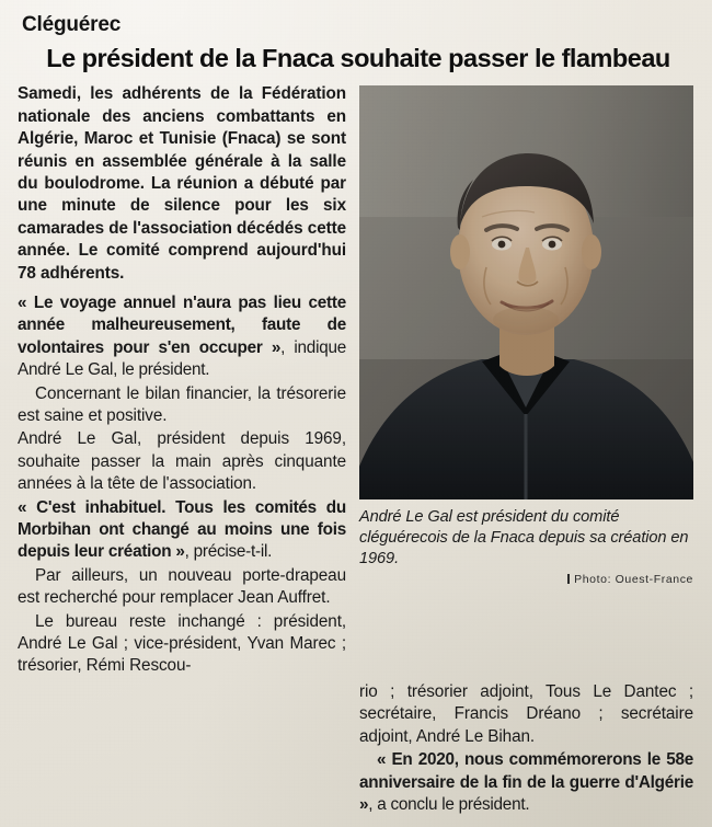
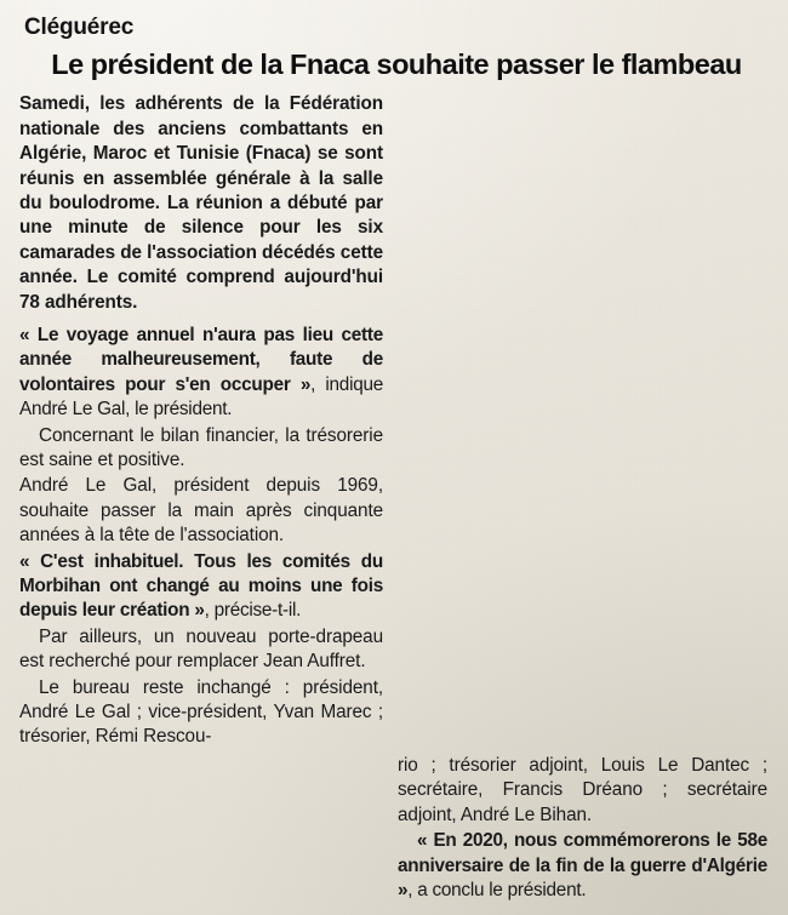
  Cléguérec
  Le président de la Fnaca souhaite passer le flambeau
  Samedi, les adhérents de la Fédération nationale des anciens combattants en Algérie, Maroc et Tunisie (Fnaca) se sont réunis en assemblée générale à la salle du boulodrome. La réunion a débuté par une minute de silence pour les six camarades de l'association décédés cette année. Le comité comprend aujourd'hui 78 adhérents.
  « Le voyage annuel n'aura pas lieu cette année malheureusement, faute de volontaires pour s'en occuper », indique André Le Gal, le président.
  Concernant le bilan financier, la trésorerie est saine et positive.
  André Le Gal, président depuis 1969, souhaite passer la main après cinquante années à la tête de l'association.
  « C'est inhabituel. Tous les comités du Morbihan ont changé au moins une fois depuis leur création », précise-t-il.
  Par ailleurs, un nouveau porte-drapeau est recherché pour remplacer Jean Auffret.
  Le bureau reste inchangé : président, André Le Gal ; vice-président, Yvan Marec ; trésorier, Rémi Rescou-
- André Le Gal est président du comité cléguérecois de la Fnaca depuis sa création en 1969.
- Photo: Ouest-France
- rio ; trésorier adjoint, Tous Le Dantec ; secrétaire, Francis Dréano ; secrétaire adjoint, André Le Bihan.
+ rio ; trésorier adjoint, Louis Le Dantec ; secrétaire, Francis Dréano ; secrétaire adjoint, André Le Bihan.
  « En 2020, nous commémorerons le 58e anniversaire de la fin de la guerre d'Algérie », a conclu le président.
